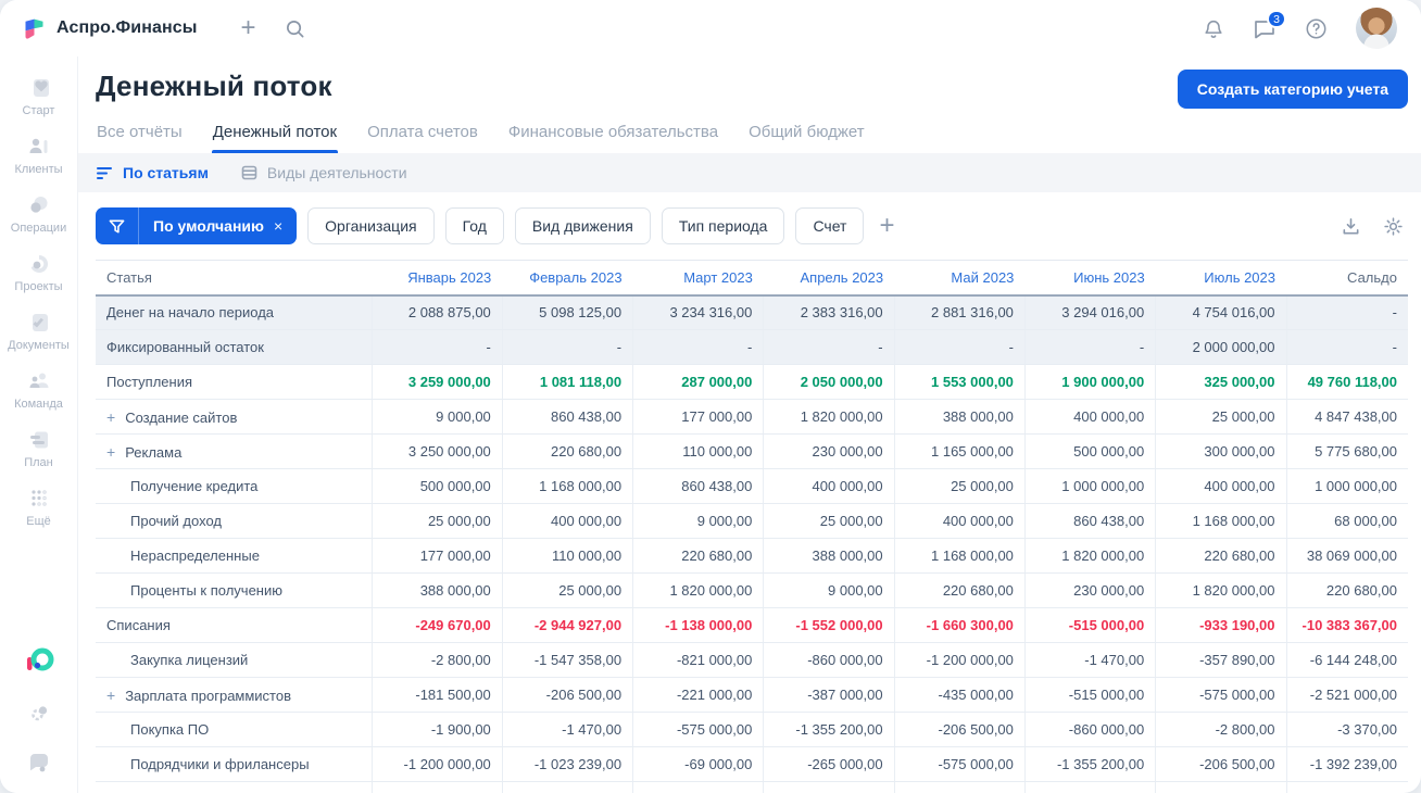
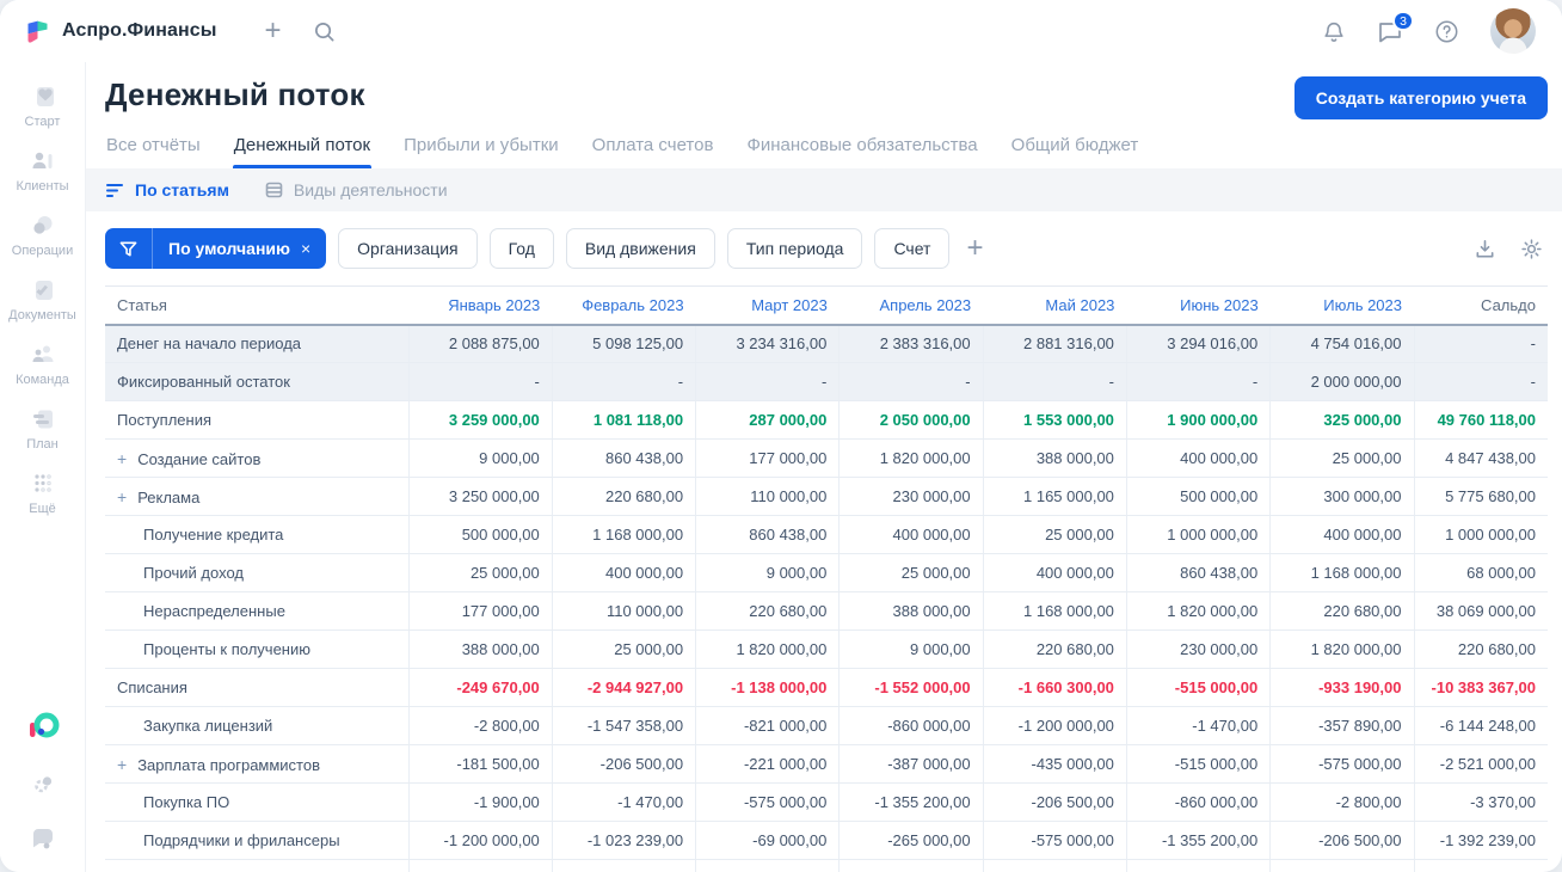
  Аспро.Финансы
  +
  3
  Старт
  Клиенты
  Операции
- Проекты
  Документы
  Команда
  План
  Ещё
  Денежный поток
  Создать категорию учета
  Все отчёты
  Денежный поток
+ Прибыли и убытки
  Оплата счетов
  Финансовые обязательства
  Общий бюджет
  По статьям
  Виды деятельности
  По умолчанию
  ×
  Организация
  Год
  Вид движения
  Тип периода
  Счет
  +
  Статья	Январь 2023	Февраль 2023	Март 2023	Апрель 2023	Май 2023	Июнь 2023	Июль 2023	Сальдо
  Денег на начало периода	2 088 875,00	5 098 125,00	3 234 316,00	2 383 316,00	2 881 316,00	3 294 016,00	4 754 016,00	-
  Фиксированный остаток	-	-	-	-	-	-	2 000 000,00	-
  Поступления	3 259 000,00	1 081 118,00	287 000,00	2 050 000,00	1 553 000,00	1 900 000,00	325 000,00	49 760 118,00
  + Создание сайтов	9 000,00	860 438,00	177 000,00	1 820 000,00	388 000,00	400 000,00	25 000,00	4 847 438,00
  + Реклама	3 250 000,00	220 680,00	110 000,00	230 000,00	1 165 000,00	500 000,00	300 000,00	5 775 680,00
  Получение кредита	500 000,00	1 168 000,00	860 438,00	400 000,00	25 000,00	1 000 000,00	400 000,00	1 000 000,00
  Прочий доход	25 000,00	400 000,00	9 000,00	25 000,00	400 000,00	860 438,00	1 168 000,00	68 000,00
  Нераспределенные	177 000,00	110 000,00	220 680,00	388 000,00	1 168 000,00	1 820 000,00	220 680,00	38 069 000,00
  Проценты к получению	388 000,00	25 000,00	1 820 000,00	9 000,00	220 680,00	230 000,00	1 820 000,00	220 680,00
  Списания	-249 670,00	-2 944 927,00	-1 138 000,00	-1 552 000,00	-1 660 300,00	-515 000,00	-933 190,00	-10 383 367,00
  Закупка лицензий	-2 800,00	-1 547 358,00	-821 000,00	-860 000,00	-1 200 000,00	-1 470,00	-357 890,00	-6 144 248,00
  + Зарплата программистов	-181 500,00	-206 500,00	-221 000,00	-387 000,00	-435 000,00	-515 000,00	-575 000,00	-2 521 000,00
  Покупка ПО	-1 900,00	-1 470,00	-575 000,00	-1 355 200,00	-206 500,00	-860 000,00	-2 800,00	-3 370,00
  Подрядчики и фрилансеры	-1 200 000,00	-1 023 239,00	-69 000,00	-265 000,00	-575 000,00	-1 355 200,00	-206 500,00	-1 392 239,00
